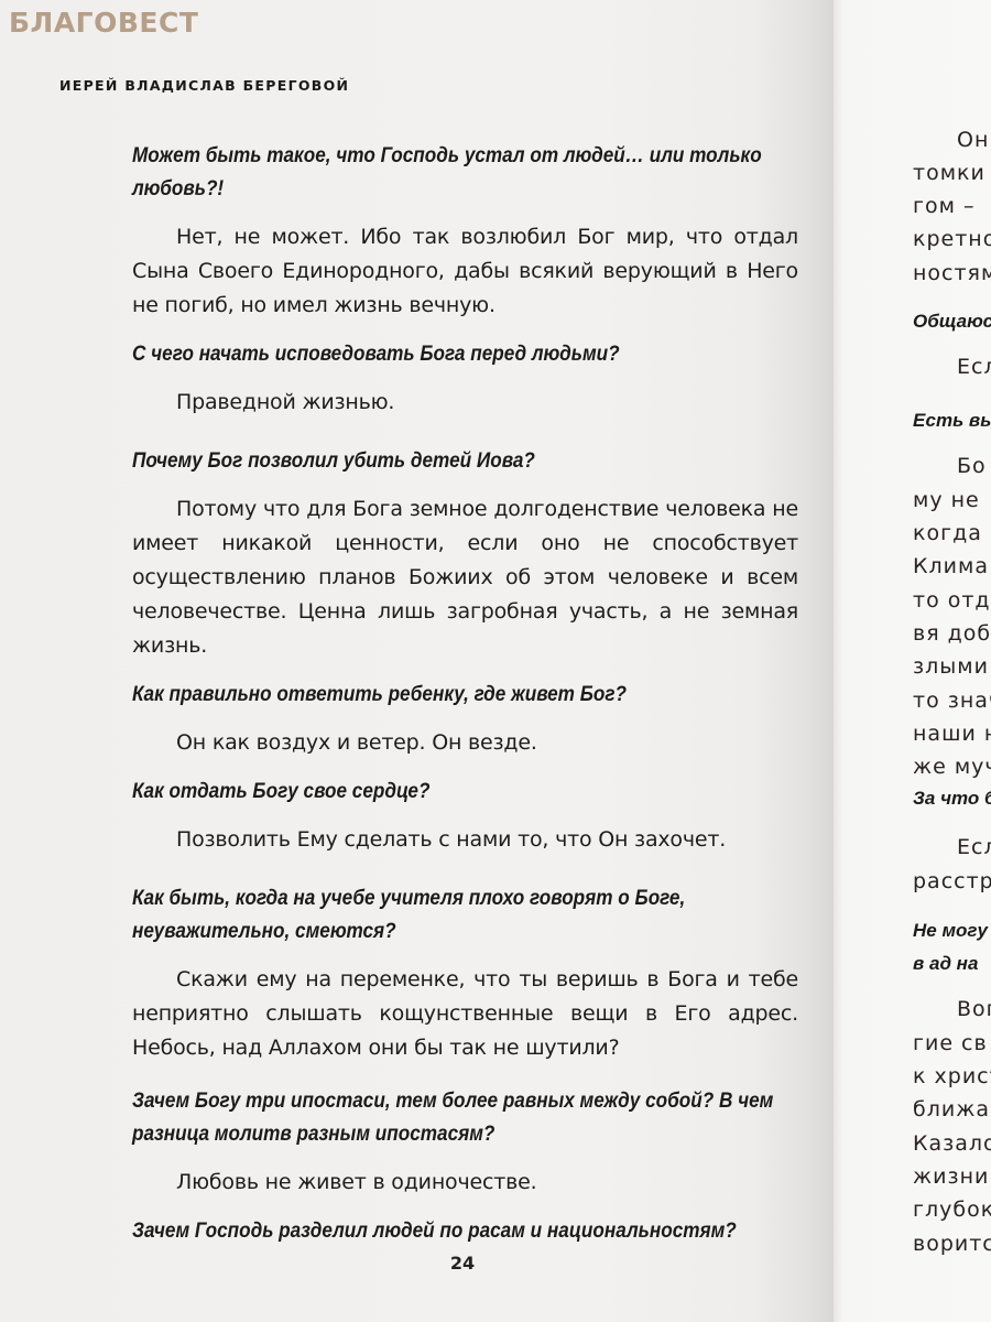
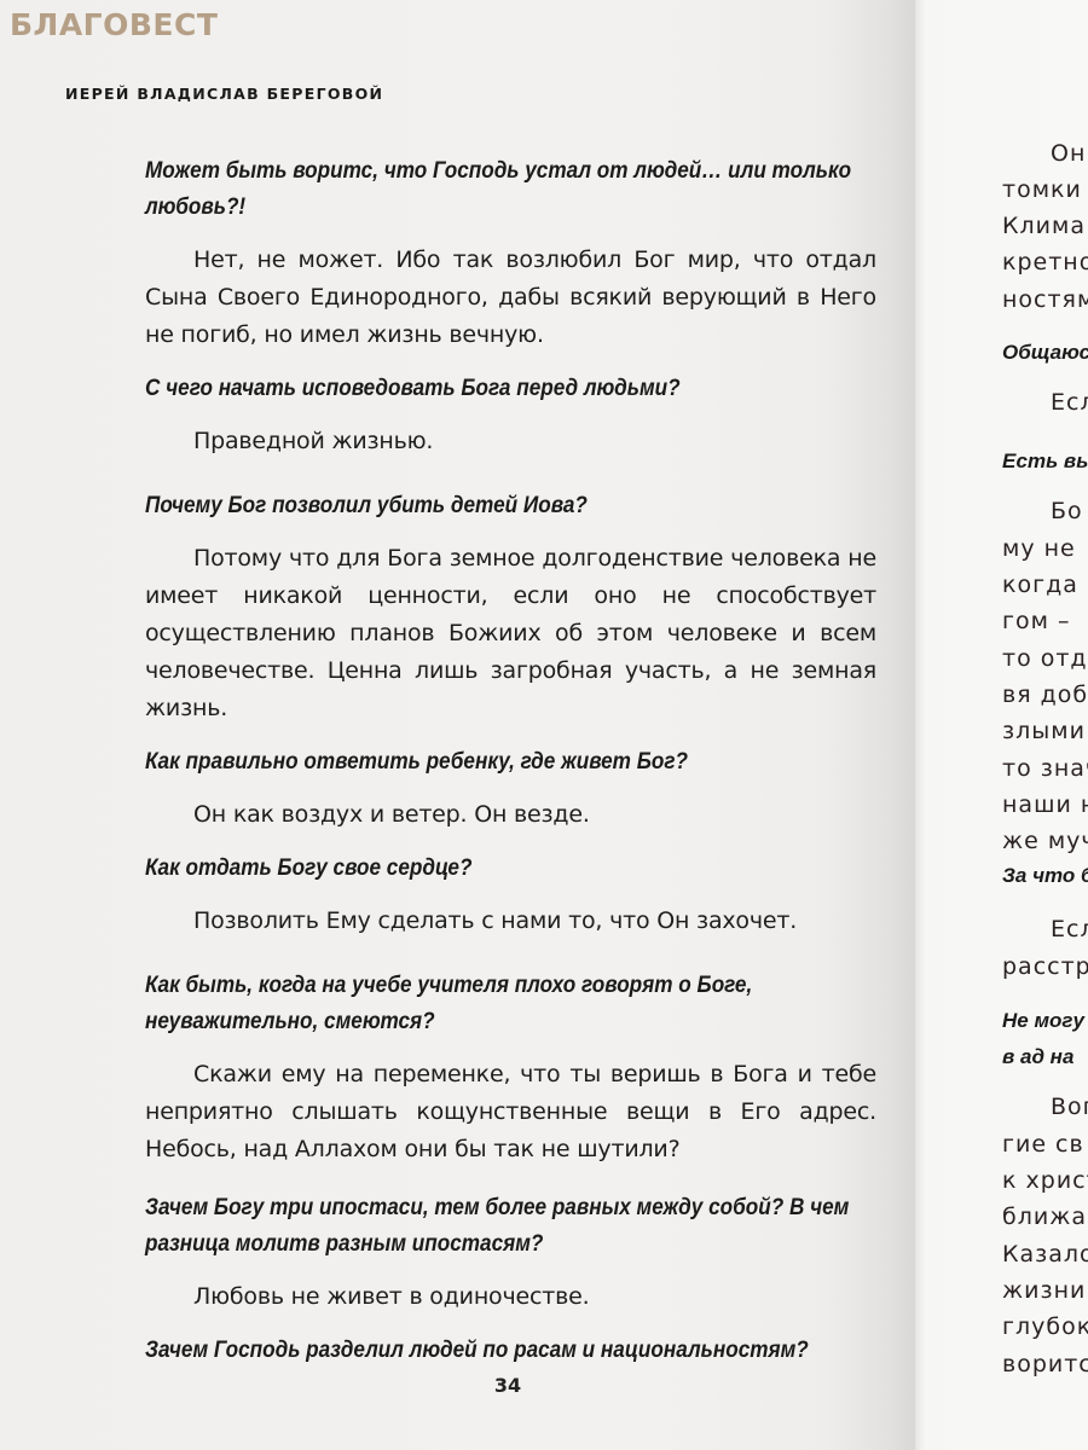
  БЛАГОВЕСТ
  ИЕРЕЙ ВЛАДИСЛАВ БЕРЕГОВОЙ
- Может быть такое, что Господь устал от людей… или только любовь?!
+ Может быть воритс, что Господь устал от людей… или только любовь?!
  Нет, не может. Ибо так возлюбил Бог мир, что отдал Сына Своего Единородного, дабы всякий верующий в Него не погиб, но имел жизнь вечную.
  С чего начать исповедовать Бога перед людьми?
  Праведной жизнью.
  Почему Бог позволил убить детей Иова?
  Потому что для Бога земное долгоденствие человека не имеет никакой ценности, если оно не способствует осуществлению планов Божиих об этом человеке и всем человечестве. Ценна лишь загробная участь, а не земная жизнь.
  Как правильно ответить ребенку, где живет Бог?
  Он как воздух и ветер. Он везде.
  Как отдать Богу свое сердце?
  Позволить Ему сделать с нами то, что Он захочет.
  Как быть, когда на учебе учителя плохо говорят о Боге, неуважительно, смеются?
  Скажи ему на переменке, что ты веришь в Бога и тебе неприятно слышать кощунственные вещи в Его адрес. Небось, над Аллахом они бы так не шутили?
  Зачем Богу три ипостаси, тем более равных между собой? В чем разница молитв разным ипостасям?
  Любовь не живет в одиночестве.
  Зачем Господь разделил людей по расам и национальностям?
- 24
+ 34
  Он
  томки
- гом –
+ Клима
  кретно
  ностям
  Общаюс
  Есть вы
  Бо
  му не
  когда
- Клима
+ гом –
  то отд
  вя доб
  злыми
  то зна
  наши
  же му
  За что б
  расстр
  Не могу
  в ад на
  гие св
  к хрис
  ближа
  Казало
  жизни
  глубок
  воритс
